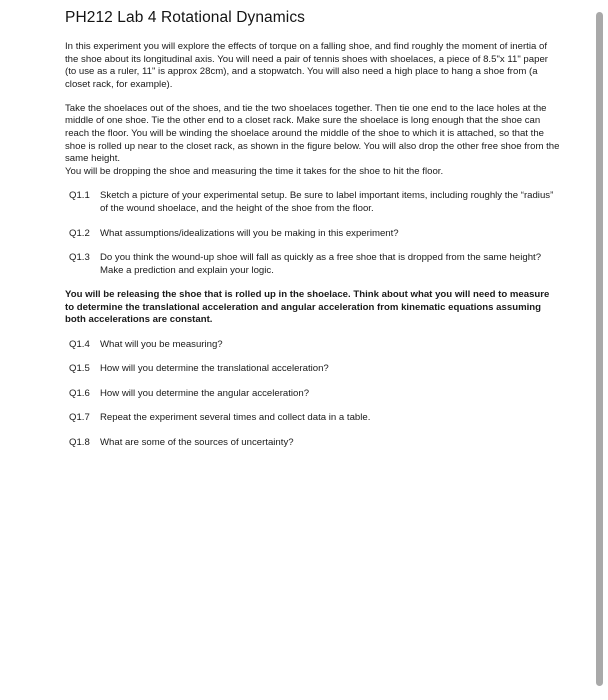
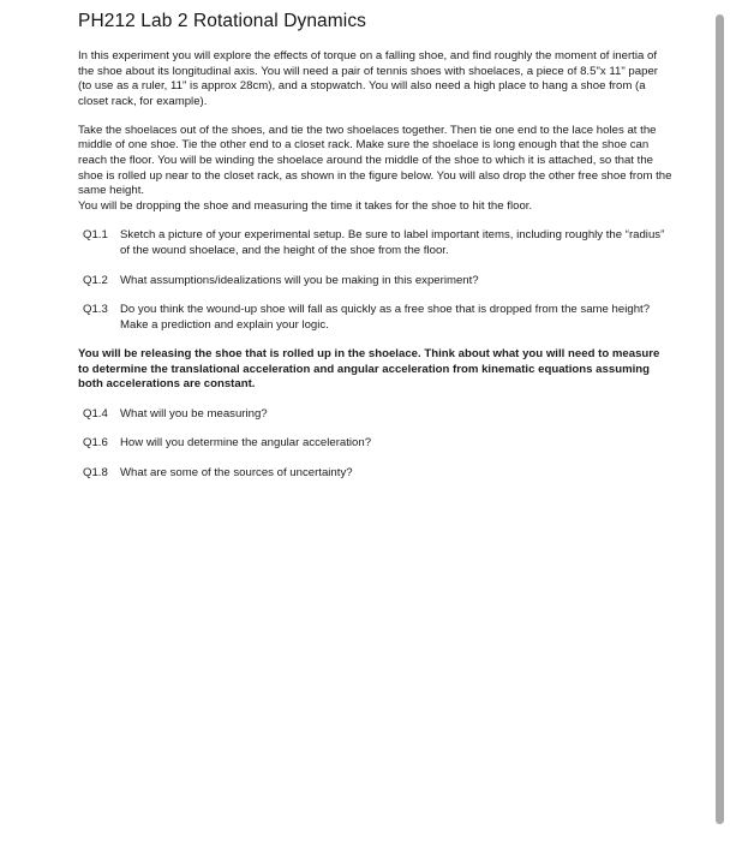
- PH212 Lab 4 Rotational Dynamics
+ PH212 Lab 2 Rotational Dynamics
  In this experiment you will explore the effects of torque on a falling shoe, and find roughly the moment of inertia of the shoe about its longitudinal axis. You will need a pair of tennis shoes with shoelaces, a piece of 8.5"x 11" paper (to use as a ruler, 11" is approx 28cm), and a stopwatch. You will also need a high place to hang a shoe from (a closet rack, for example).
  Take the shoelaces out of the shoes, and tie the two shoelaces together. Then tie one end to the lace holes at the middle of one shoe. Tie the other end to a closet rack. Make sure the shoelace is long enough that the shoe can reach the floor. You will be winding the shoelace around the middle of the shoe to which it is attached, so that the shoe is rolled up near to the closet rack, as shown in the figure below. You will also drop the other free shoe from the same height.
  You will be dropping the shoe and measuring the time it takes for the shoe to hit the floor.
  Q1.1
  Sketch a picture of your experimental setup. Be sure to label important items, including roughly the “radius” of the wound shoelace, and the height of the shoe from the floor.
  Q1.2
  What assumptions/idealizations will you be making in this experiment?
  Q1.3
  Do you think the wound-up shoe will fall as quickly as a free shoe that is dropped from the same height? Make a prediction and explain your logic.
  You will be releasing the shoe that is rolled up in the shoelace. Think about what you will need to measure to determine the translational acceleration and angular acceleration from kinematic equations assuming both accelerations are constant.
  Q1.4
  What will you be measuring?
- Q1.5
- How will you determine the translational acceleration?
  Q1.6
  How will you determine the angular acceleration?
- Q1.7
- Repeat the experiment several times and collect data in a table.
  Q1.8
  What are some of the sources of uncertainty?
